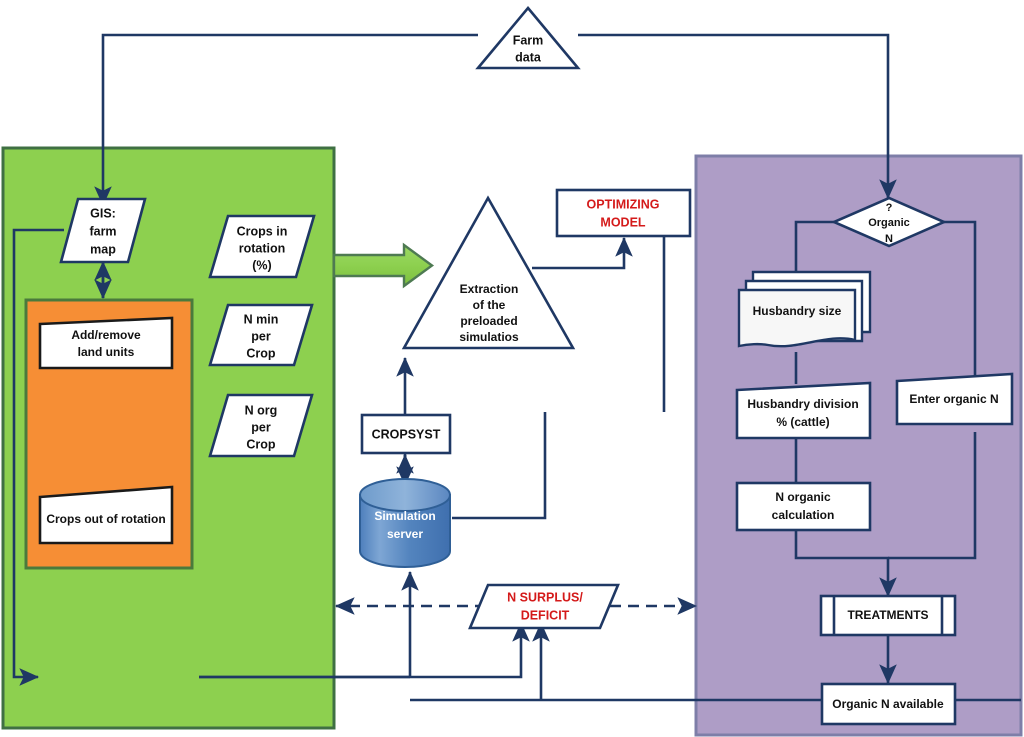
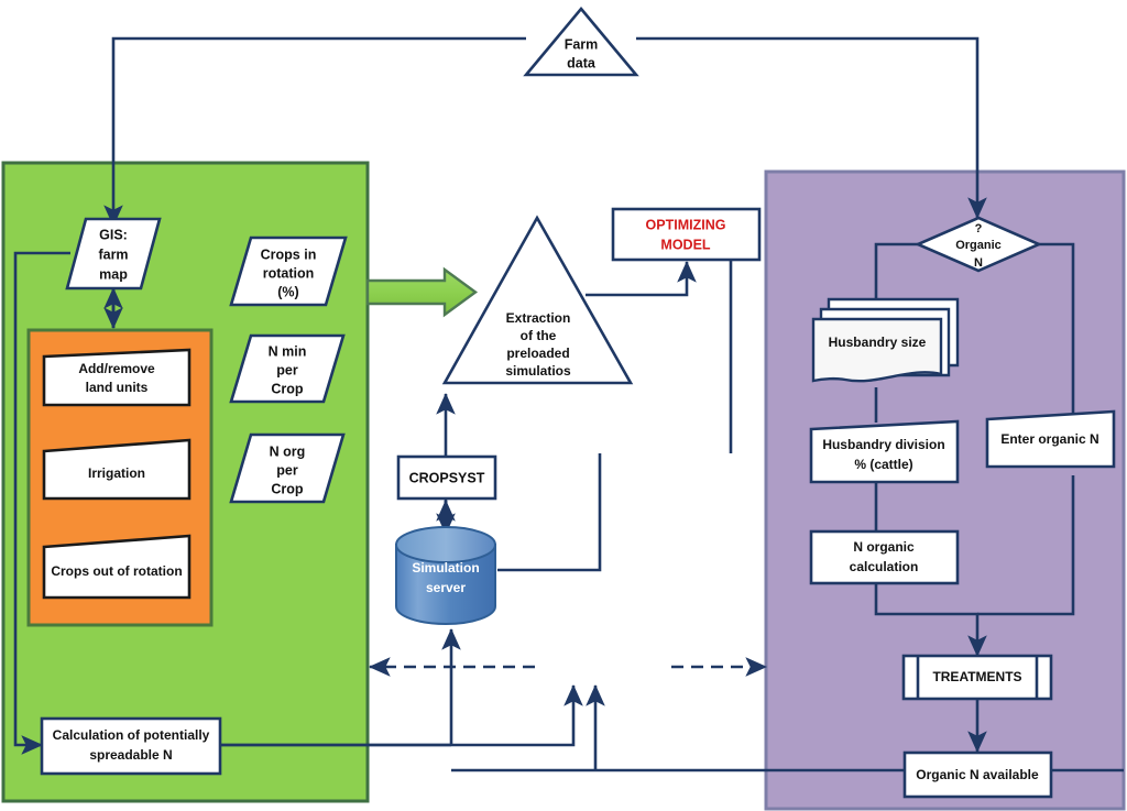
  Farm
  data
  GIS:
  farm
  map
  Crops in
  rotation
  (%)
  N min
  per
  Crop
  N org
  per
  Crop
  Add/remove
  land units
+ Irrigation
  Crops out of rotation
+ Calculation of potentially
+ spreadable N
  Extraction
  of the
  preloaded
  simulatios
  OPTIMIZING
  MODEL
  CROPSYST
  Simulation
  server
- N SURPLUS/
- DEFICIT
  ?
  Organic
  N
  Husbandry size
  Enter organic N
  Husbandry division
  % (cattle)
  N organic
  calculation
  TREATMENTS
  Organic N available
